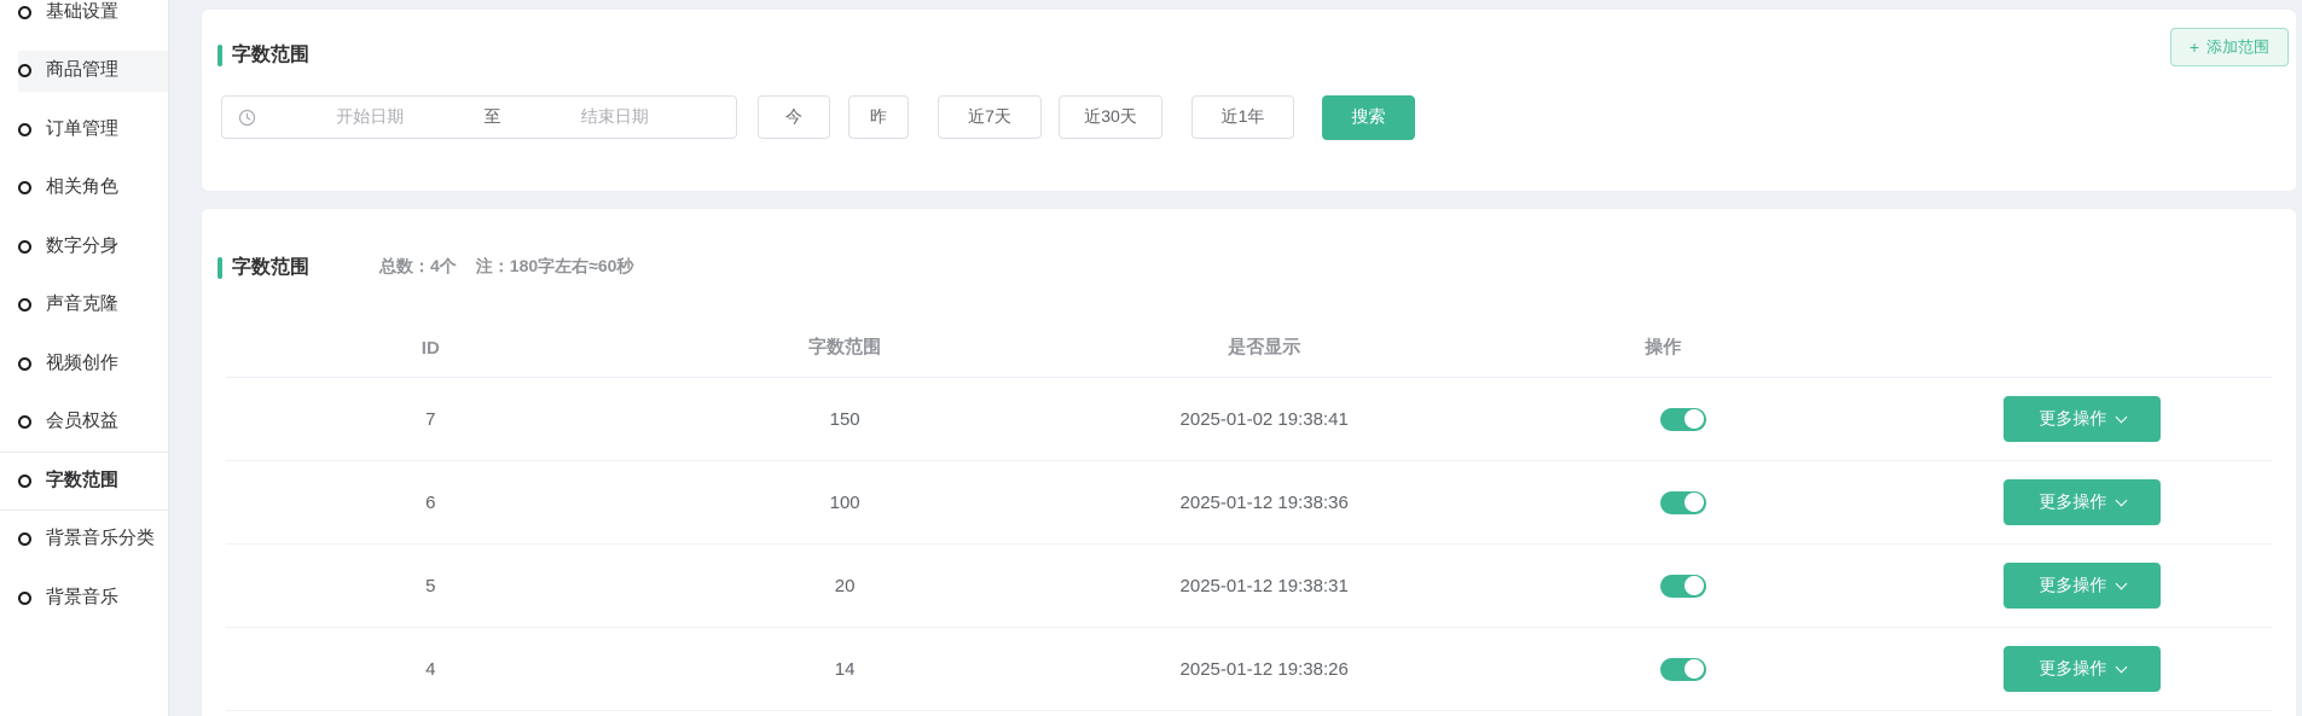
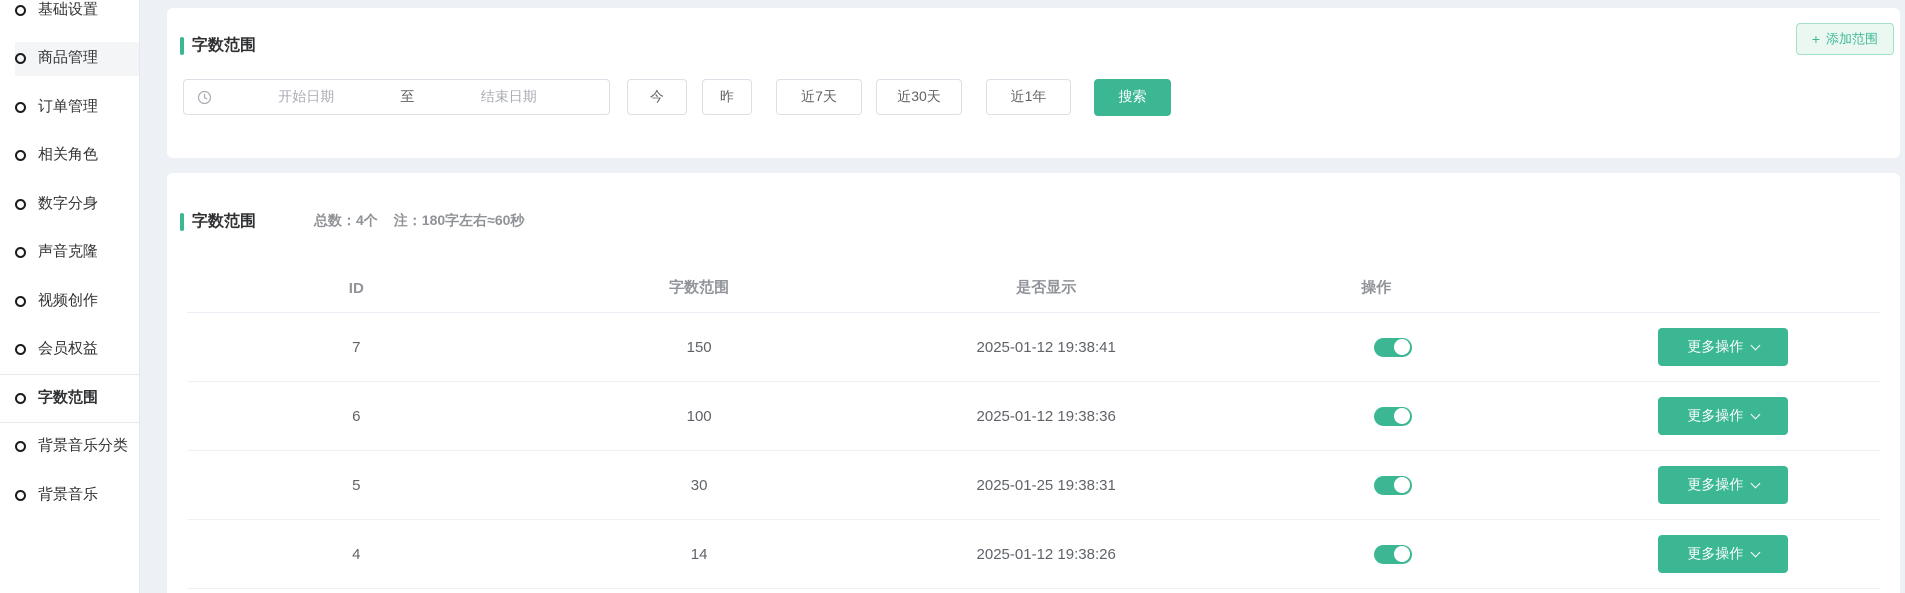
  基础设置
  商品管理
  订单管理
  相关角色
  数字分身
  声音克隆
  视频创作
  会员权益
  字数范围
  背景音乐分类
  背景音乐
  字数范围
  开始日期
  至
  结束日期
  今
  昨
  近7天
  近30天
  近1年
  搜索
  +
  添加范围
  字数范围
  总数：4个
  注：180字左右≈60秒
  ID
  字数范围
  是否显示
  操作
  7
  150
- 2025-01-02 19:38:41
+ 2025-01-12 19:38:41
  更多操作
  6
  100
  2025-01-12 19:38:36
  更多操作
  5
- 20
+ 30
- 2025-01-12 19:38:31
+ 2025-01-25 19:38:31
  更多操作
  4
  14
  2025-01-12 19:38:26
  更多操作
